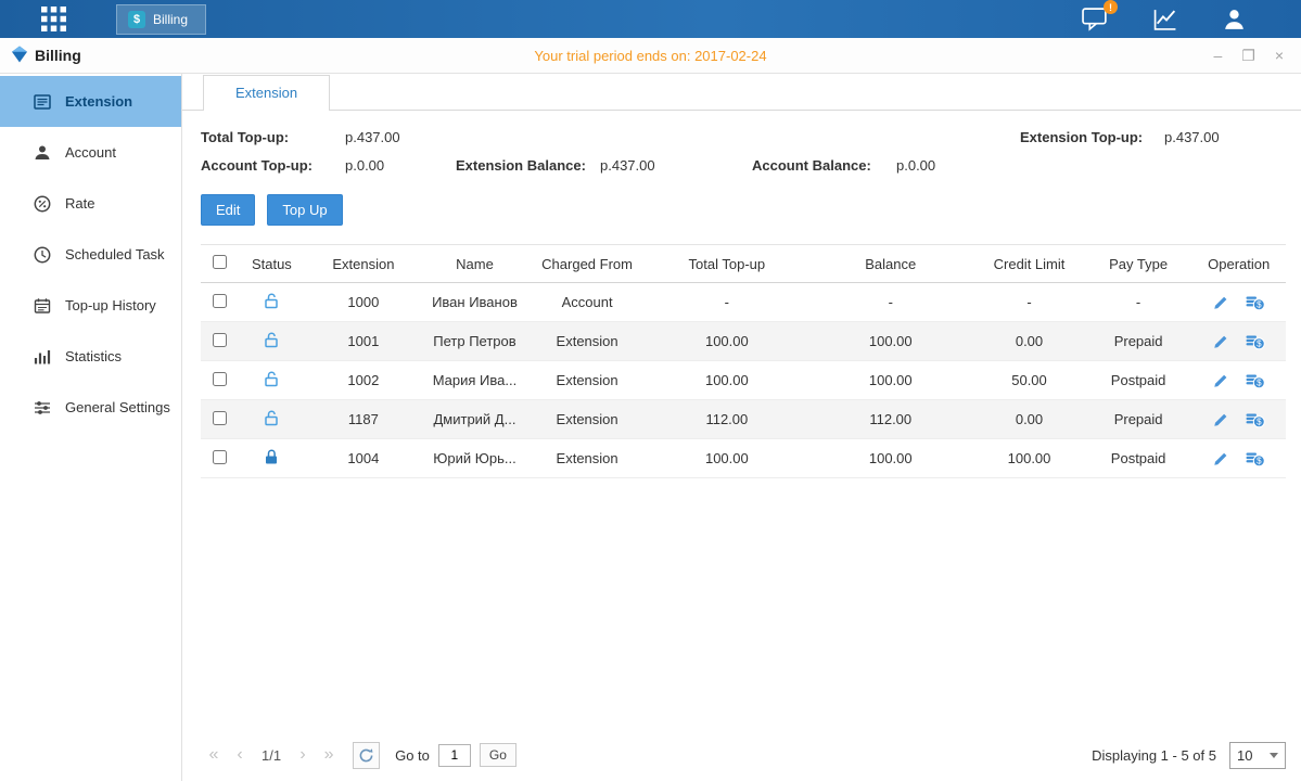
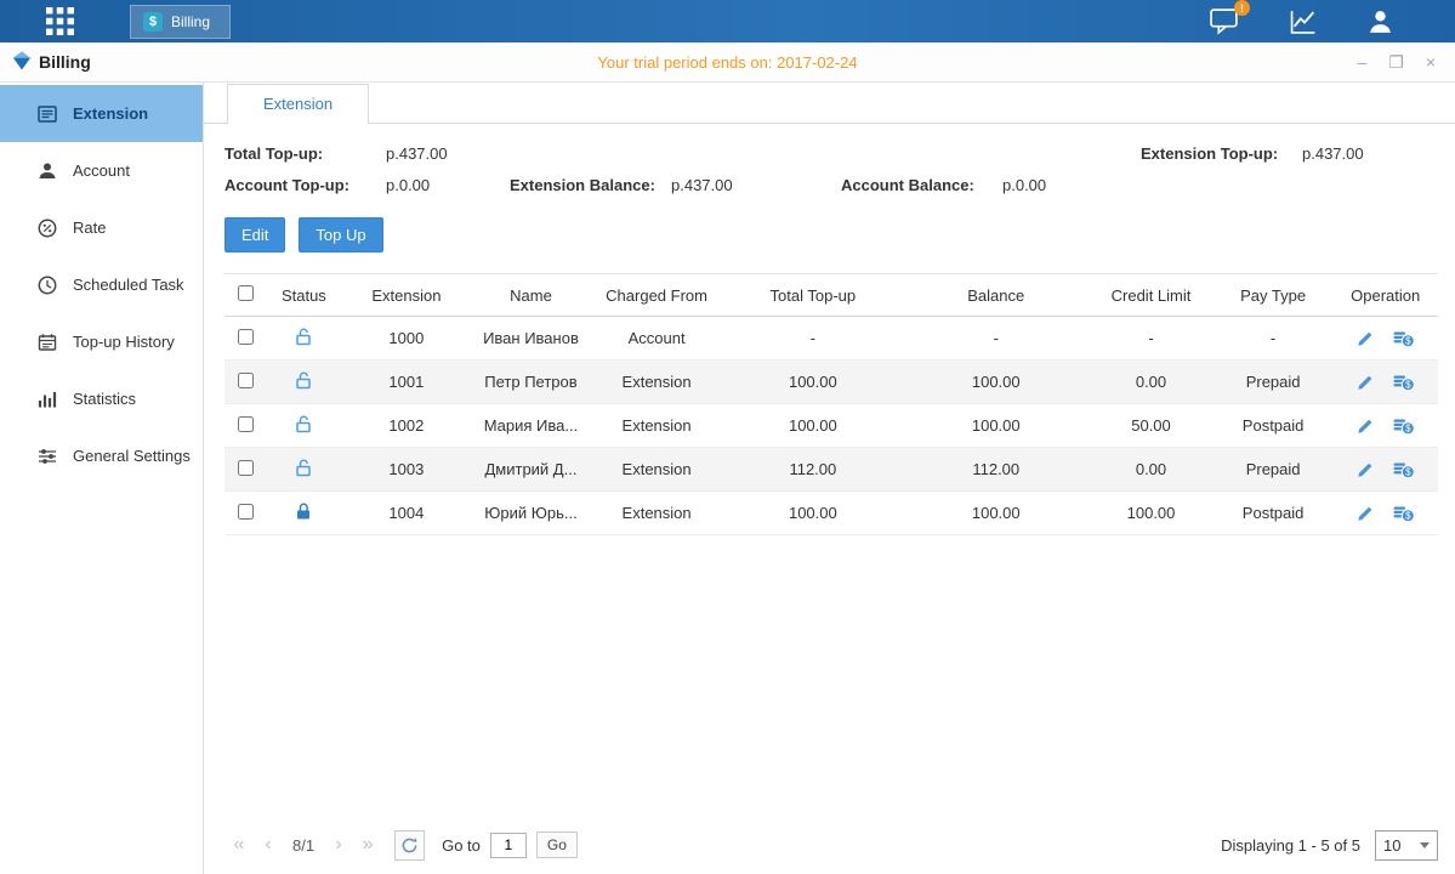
  $
  Billing
  !
  Billing
  Your trial period ends on: 2017-02-24
  –
  ❐
  ×
  Extension
  Account
  Rate
  Scheduled Task
  Top-up History
  Statistics
  General Settings
  Extension
  Total Top-up: p.437.00
  Extension Top-up: p.437.00
  Account Top-up: p.0.00
  Extension Balance: p.437.00
  Account Balance: p.0.00
  Edit
  Top Up
  	Status	Extension	Name	Charged From	Total Top-up	Balance	Credit Limit	Pay Type	Operation
  		1000	Иван Иванов	Account	-	-	-	-	$
  		1001	Петр Петров	Extension	100.00	100.00	0.00	Prepaid	$
  		1002	Мария Ива...	Extension	100.00	100.00	50.00	Postpaid	$
- 		1187	Дмитрий Д...	Extension	112.00	112.00	0.00	Prepaid	$
+ 		1003	Дмитрий Д...	Extension	112.00	112.00	0.00	Prepaid	$
  		1004	Юрий Юрь...	Extension	100.00	100.00	100.00	Postpaid	$
  «
  ‹
- 1/1
+ 8/1
  ›
  »
  Go to
  1
  Go
  Displaying 1 - 5 of 5
  10
